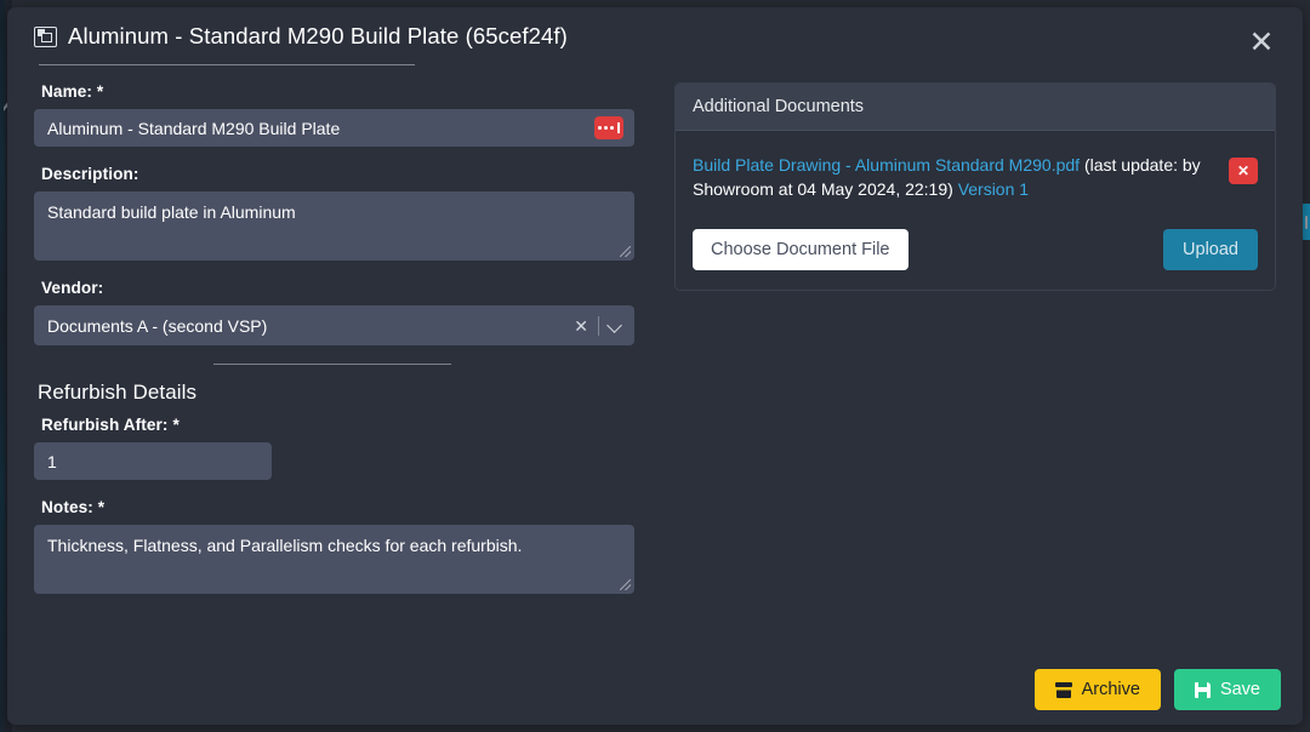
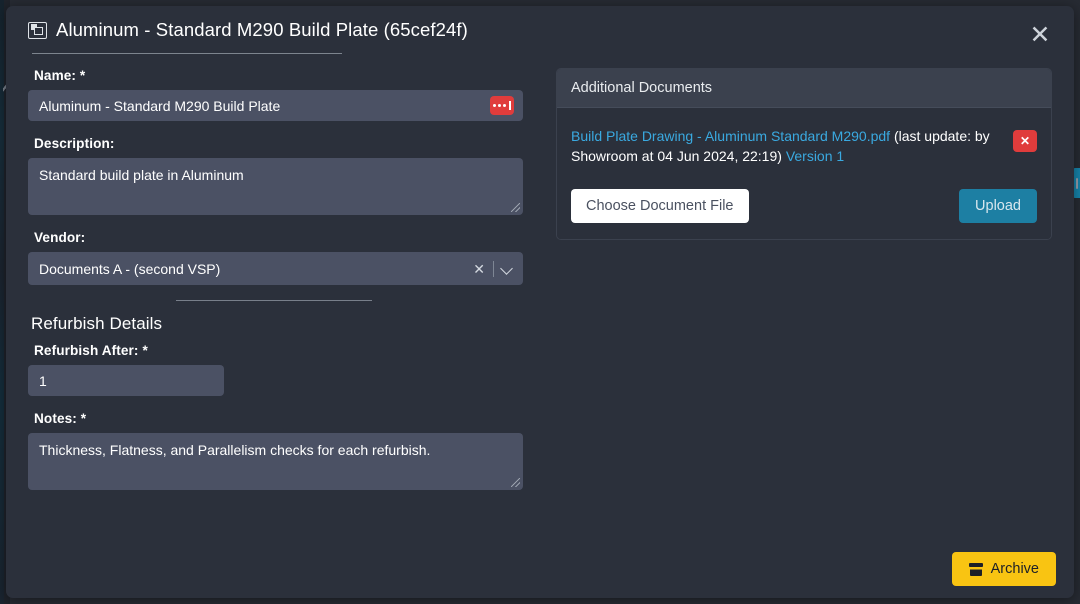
  Aluminum - Standard M290 Build Plate (65cef24f)
  ✕
  Name: *
  Aluminum - Standard M290 Build Plate
  Description:
  Standard build plate in Aluminum
  Vendor:
  Documents A - (second VSP)
  ✕
  Refurbish Details
  Refurbish After: *
  1
  Notes: *
  Thickness, Flatness, and Parallelism checks for each refurbish.
  Additional Documents
- Build Plate Drawing - Aluminum Standard M290.pdf (last update: by Showroom at 04 May 2024, 22:19) Version 1
+ Build Plate Drawing - Aluminum Standard M290.pdf (last update: by Showroom at 04 Jun 2024, 22:19) Version 1
  ✕
  Choose Document File
  Upload
  Archive
- Save
